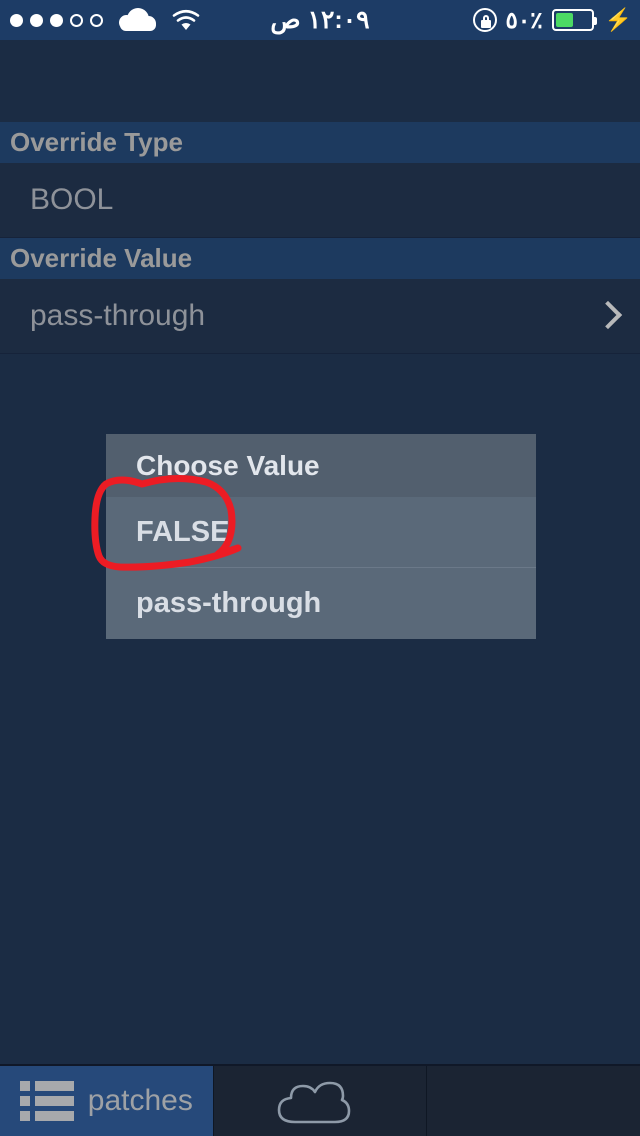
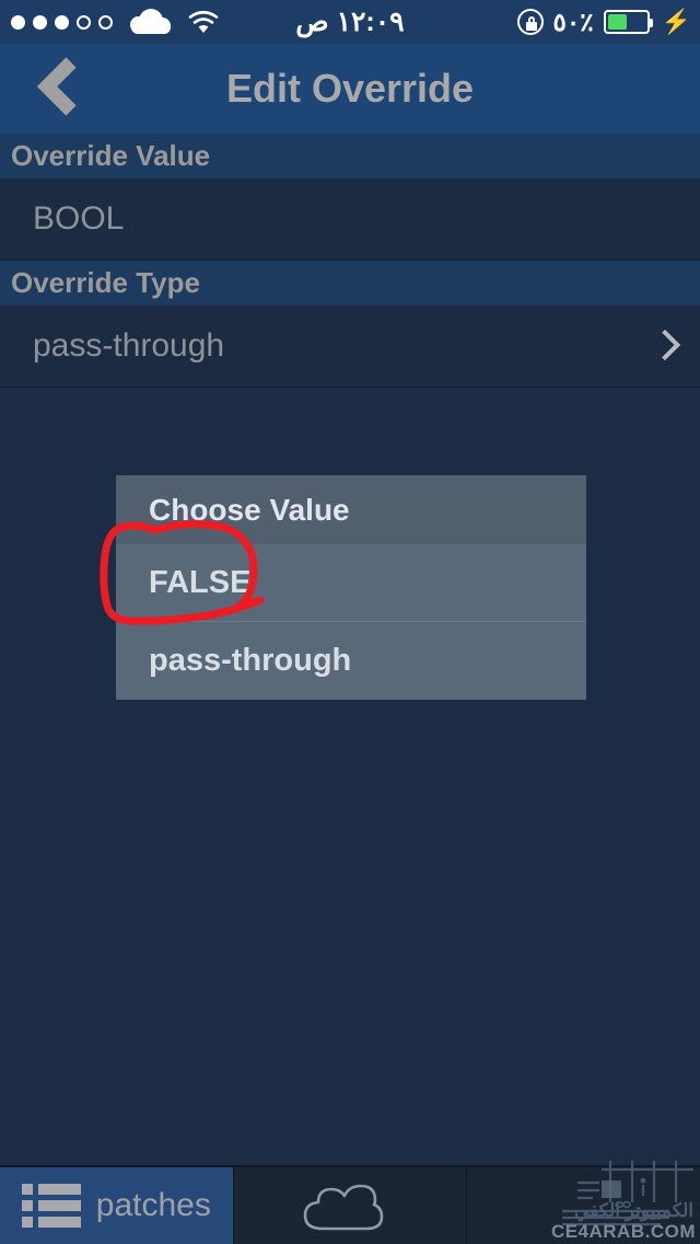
  ١٢:٠٩ ص
  ٪٥٠
  ⚡
+ Edit Override
- Override Type
+ Override Value
  BOOL
- Override Value
+ Override Type
  pass-through
  Choose Value
  FALSE
  pass-through
  patches
+ الكمبيوتر الكفي
+ CE4ARAB.COM
